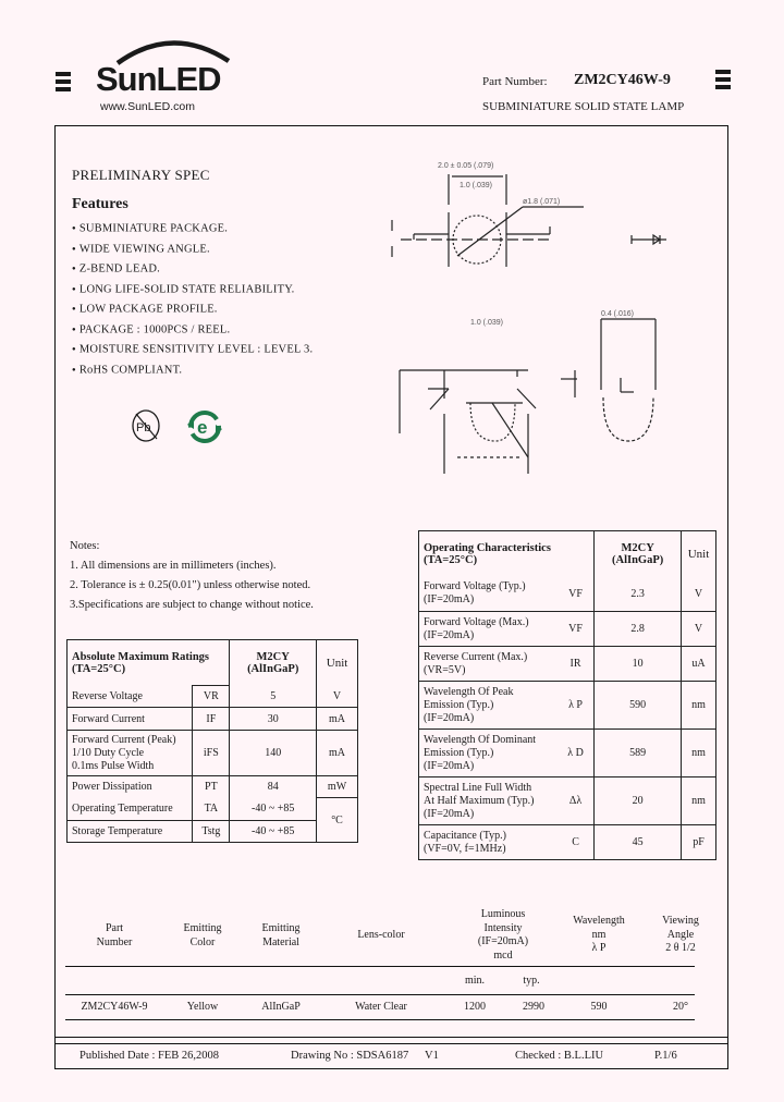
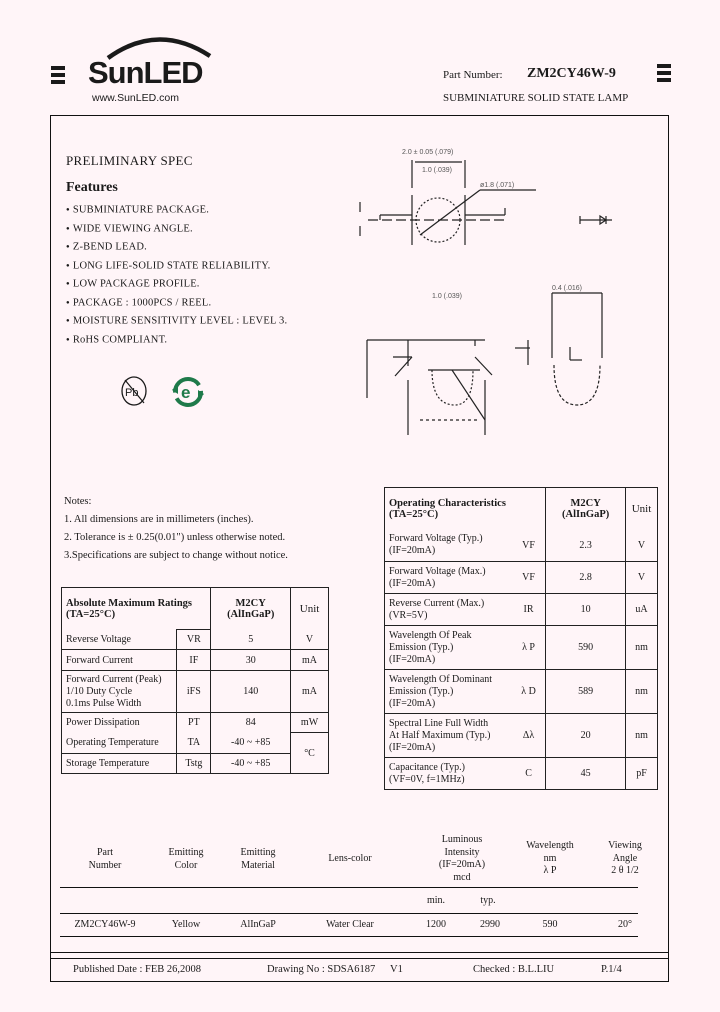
  SunLED
  www.SunLED.com
  Part Number:
  ZM2CY46W-9
  SUBMINIATURE SOLID STATE LAMP
  PRELIMINARY SPEC
  Features
  SUBMINIATURE PACKAGE.
  WIDE VIEWING ANGLE.
  Z-BEND LEAD.
  LONG LIFE-SOLID STATE RELIABILITY.
  LOW PACKAGE PROFILE.
  PACKAGE : 1000PCS / REEL.
  MOISTURE SENSITIVITY LEVEL : LEVEL 3.
  RoHS COMPLIANT.
  Pb
  e
  Notes:
  1. All dimensions are in millimeters (inches).
  2. Tolerance is ± 0.25(0.01") unless otherwise noted.
  3.Specifications are subject to change without notice.
  Absolute Maximum Ratings(TA=25°C)	M2CY(AlInGaP)	Unit
  Reverse Voltage	VR	5	V
  Forward Current	IF	30	mA
  Forward Current (Peak)1/10 Duty Cycle0.1ms Pulse Width	iFS	140	mA
  Power Dissipation	PT	84	mW
  Operating Temperature	TA	-40 ~ +85	°C
  Storage Temperature	Tstg	-40 ~ +85
  Operating Characteristics(TA=25°C)	M2CY(AlInGaP)	Unit
  Forward Voltage (Typ.)(IF=20mA)	VF	2.3	V
  Forward Voltage (Max.)(IF=20mA)	VF	2.8	V
  Reverse Current (Max.)(VR=5V)	IR	10	uA
  Wavelength Of PeakEmission (Typ.)(IF=20mA)	λ P	590	nm
  Wavelength Of DominantEmission (Typ.)(IF=20mA)	λ D	589	nm
  Spectral Line Full WidthAt Half Maximum (Typ.)(IF=20mA)	Δλ	20	nm
  Capacitance (Typ.)(VF=0V, f=1MHz)	C	45	pF
  Part
  Number
  Emitting
  Color
  Emitting
  Material
  Lens-color
  Luminous
  Intensity
  (IF=20mA)
  mcd
  Wavelength
  nm
  λ P
  Viewing
  Angle
  2 θ 1/2
  min.
  typ.
  ZM2CY46W-9
  Yellow
  AlInGaP
  Water Clear
  1200
  2990
  590
  20°
  Published Date : FEB 26,2008
  Drawing No : SDSA6187
  V1
  Checked : B.L.LIU
- P.1/6
+ P.1/4
